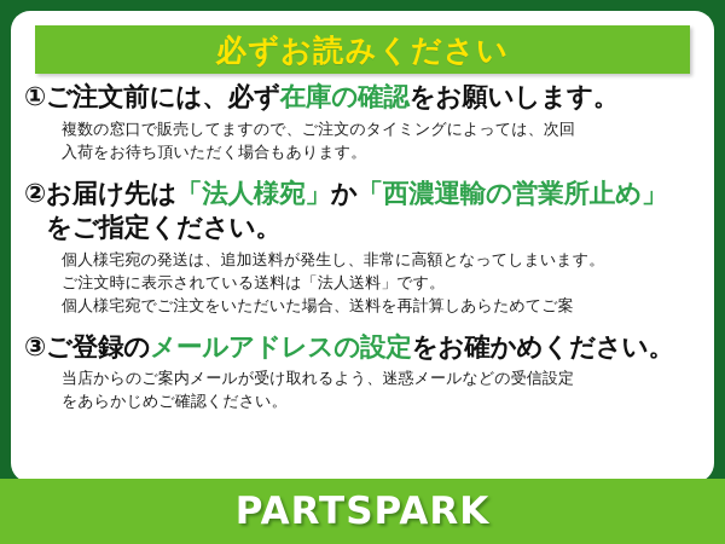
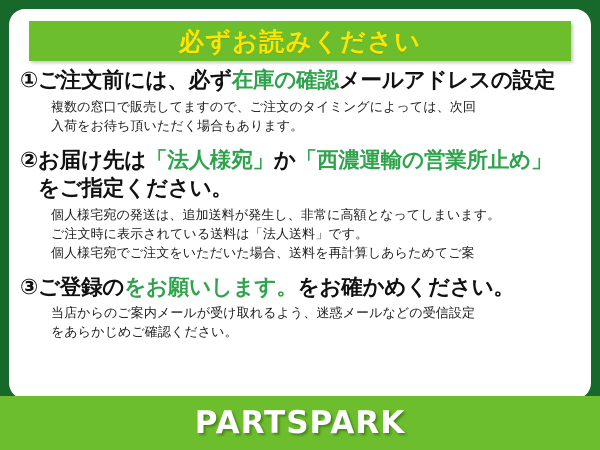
  必ずお読みください
- ①ご注文前には、必ず在庫の確認をお願いします。
+ ①ご注文前には、必ず在庫の確認メールアドレスの設定
  複数の窓口で販売してますので、ご注文のタイミングによっては、次回
  入荷をお待ち頂いただく場合もあります。
  ②お届け先は「法人様宛」か「西濃運輸の営業所止め」
  をご指定ください。
  個人様宅宛の発送は、追加送料が発生し、非常に高額となってしまいます。
  ご注文時に表示されている送料は「法人送料」です。
  個人様宅宛でご注文をいただいた場合、送料を再計算しあらためてご案
- ③ご登録のメールアドレスの設定をお確かめください。
+ ③ご登録のをお願いします。をお確かめください。
  当店からのご案内メールが受け取れるよう、迷惑メールなどの受信設定
  をあらかじめご確認ください。
  PARTSPARK
